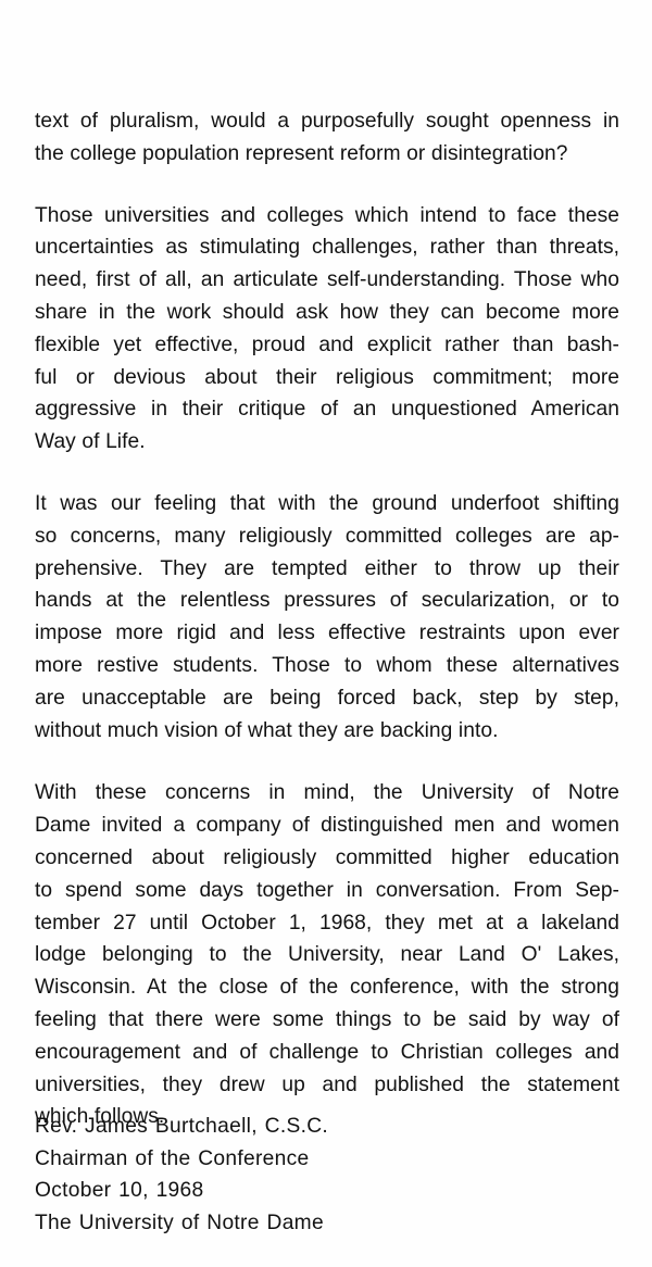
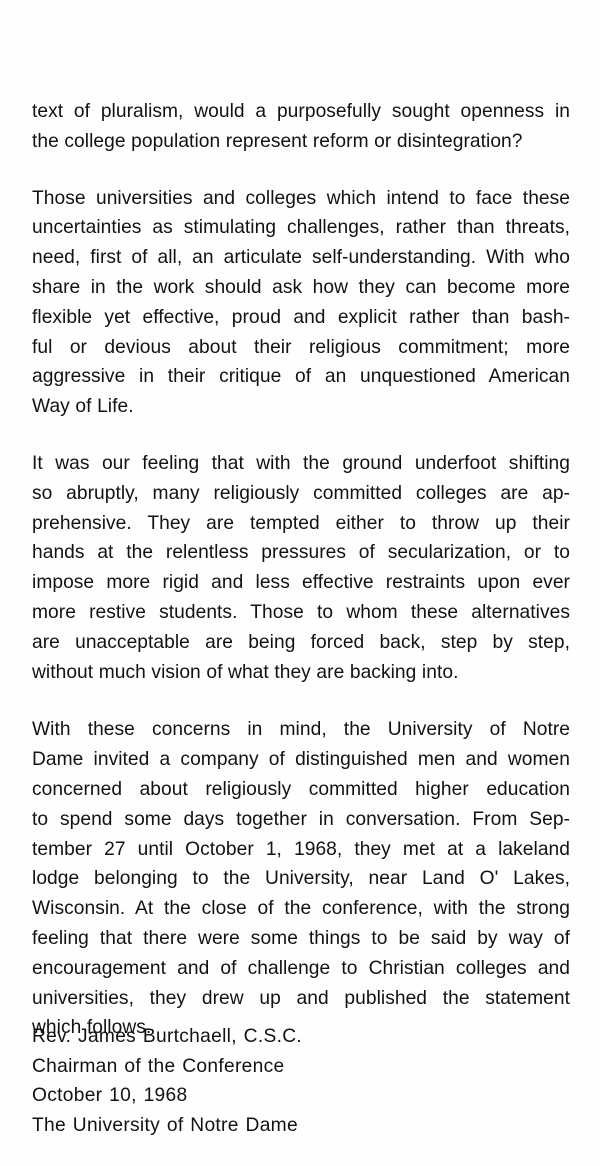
  text of pluralism, would a purposefully sought openness in
  the college population represent reform or disintegration?
  Those universities and colleges which intend to face these
  uncertainties as stimulating challenges, rather than threats,
- need, first of all, an articulate self-understanding. Those who
+ need, first of all, an articulate self-understanding. With who
  share in the work should ask how they can become more
  flexible yet effective, proud and explicit rather than bash-
  ful or devious about their religious commitment; more
  aggressive in their critique of an unquestioned American
  Way of Life.
  It was our feeling that with the ground underfoot shifting
- so concerns, many religiously committed colleges are ap-
+ so abruptly, many religiously committed colleges are ap-
  prehensive. They are tempted either to throw up their
  hands at the relentless pressures of secularization, or to
  impose more rigid and less effective restraints upon ever
  more restive students. Those to whom these alternatives
  are unacceptable are being forced back, step by step,
  without much vision of what they are backing into.
  With these concerns in mind, the University of Notre
  Dame invited a company of distinguished men and women
  concerned about religiously committed higher education
  to spend some days together in conversation. From Sep-
  tember 27 until October 1, 1968, they met at a lakeland
  lodge belonging to the University, near Land O' Lakes,
  Wisconsin. At the close of the conference, with the strong
  feeling that there were some things to be said by way of
  encouragement and of challenge to Christian colleges and
  universities, they drew up and published the statement
  which follows.
  Rev. James Burtchaell, C.S.C.
  Chairman of the Conference
  October 10, 1968
  The University of Notre Dame
